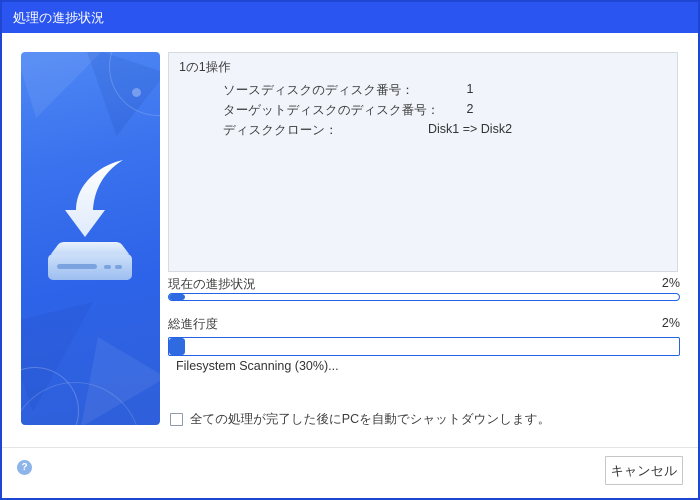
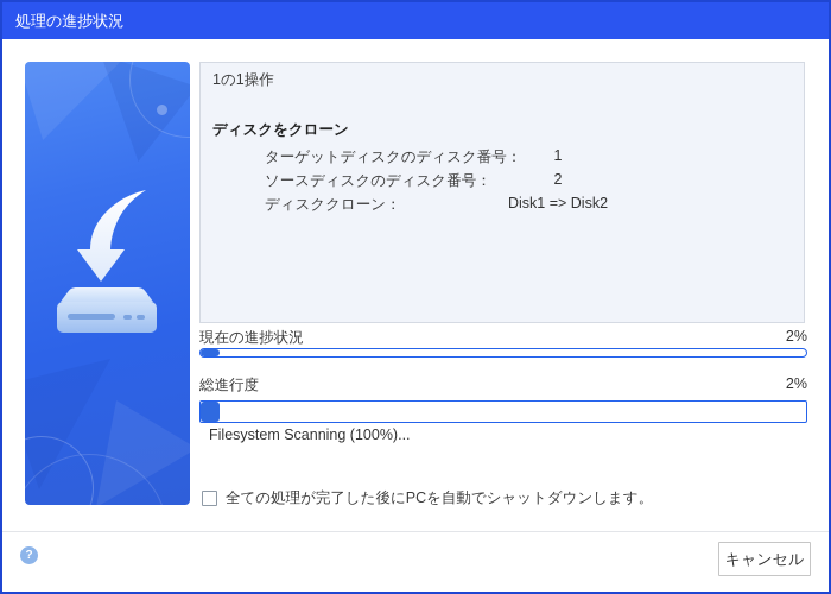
  処理の進捗状況
  1の1操作
+ ディスクをクローン
- ソースディスクのディスク番号：
+ ターゲットディスクのディスク番号：
  1
- ターゲットディスクのディスク番号：
+ ソースディスクのディスク番号：
  2
  ディスククローン：
  Disk1 => Disk2
  現在の進捗状況
  2%
  総進行度
  2%
- Filesystem Scanning (30%)...
+ Filesystem Scanning (100%)...
  全ての処理が完了した後にPCを自動でシャットダウンします。
  ?
  キャンセル
